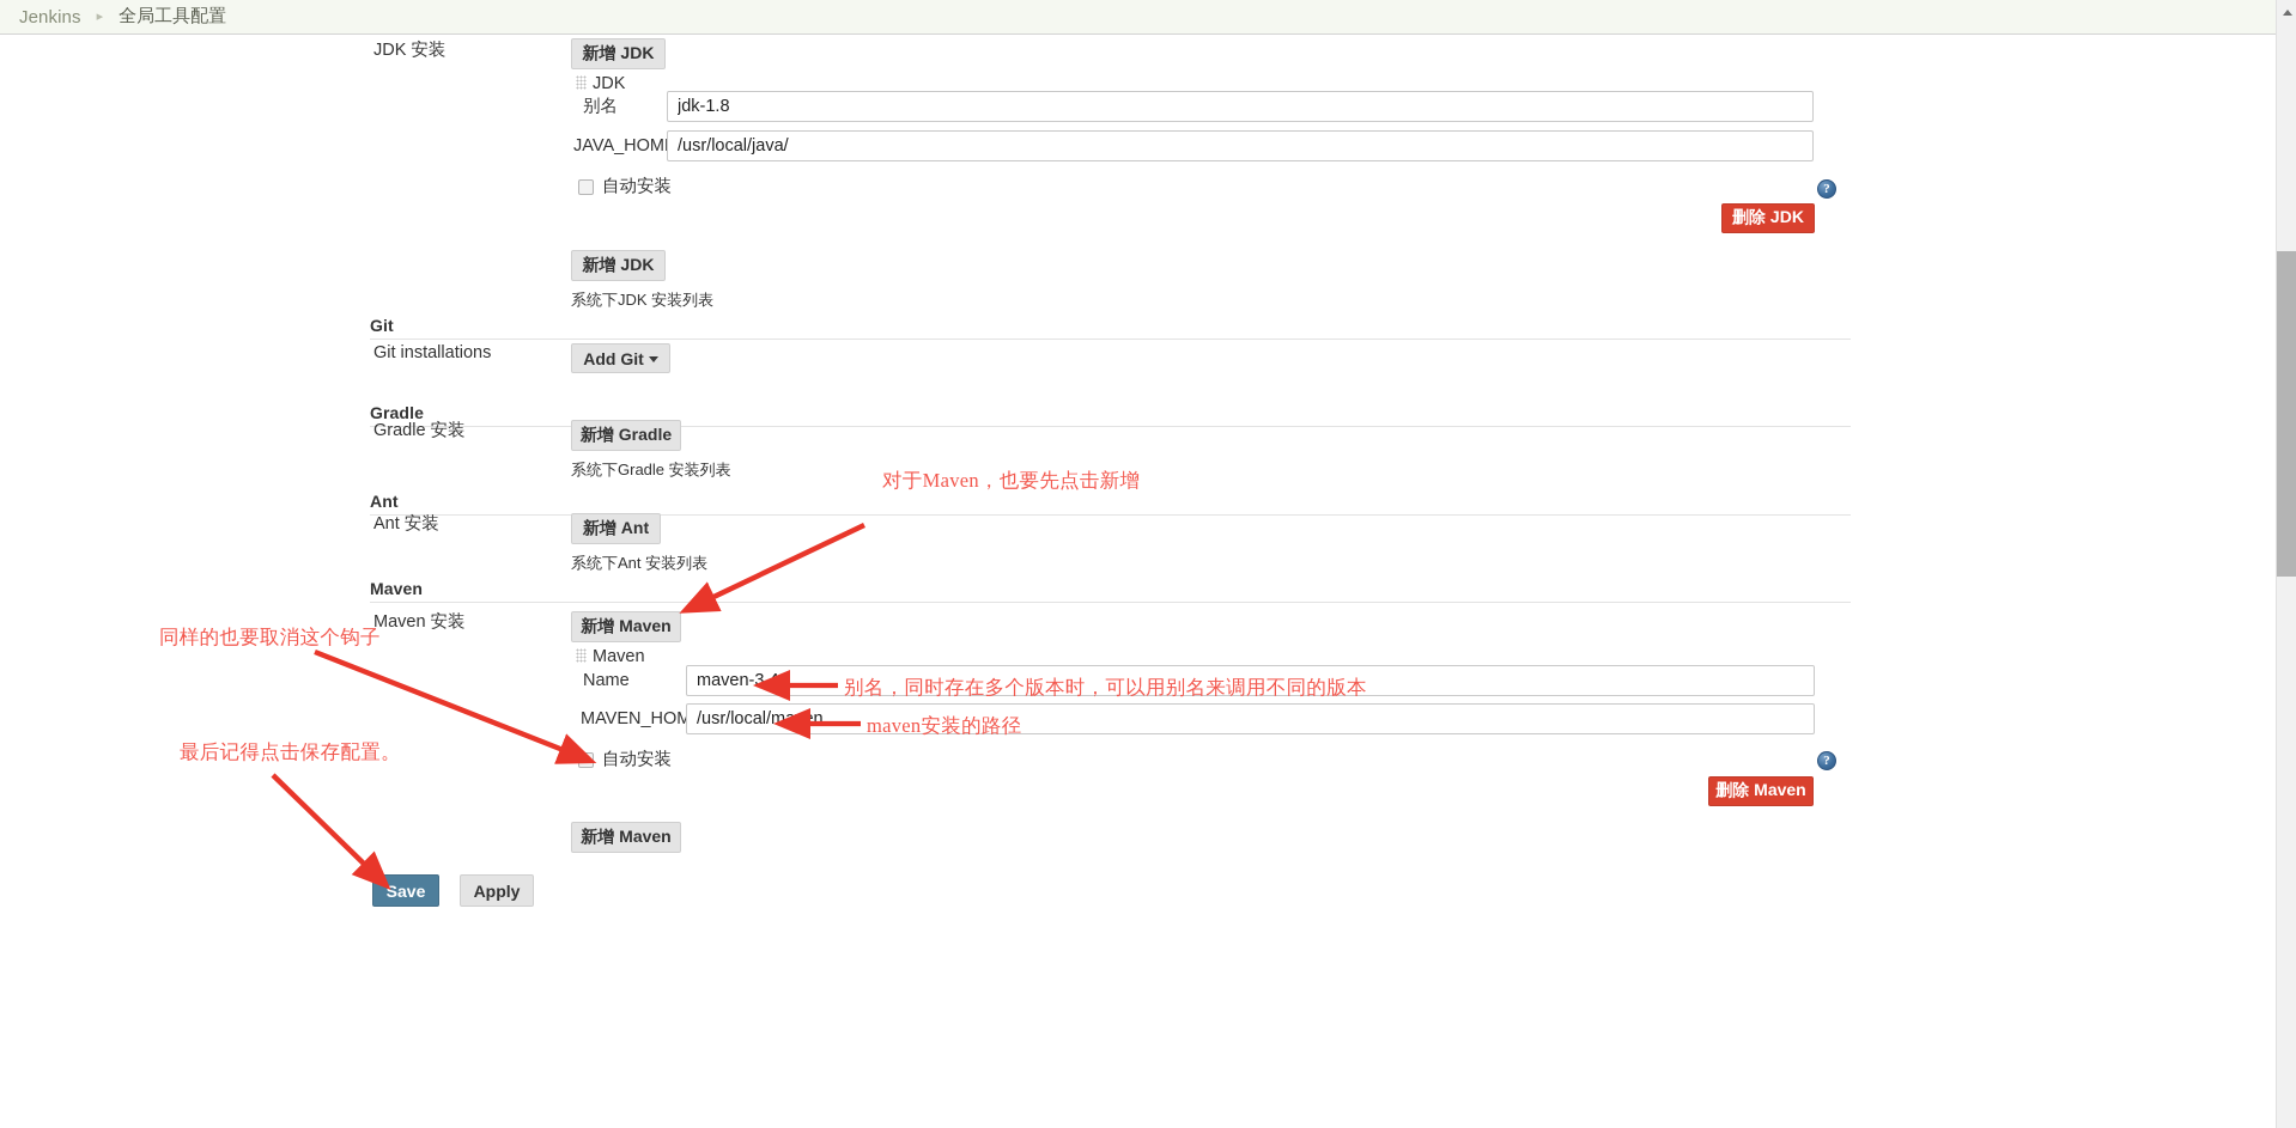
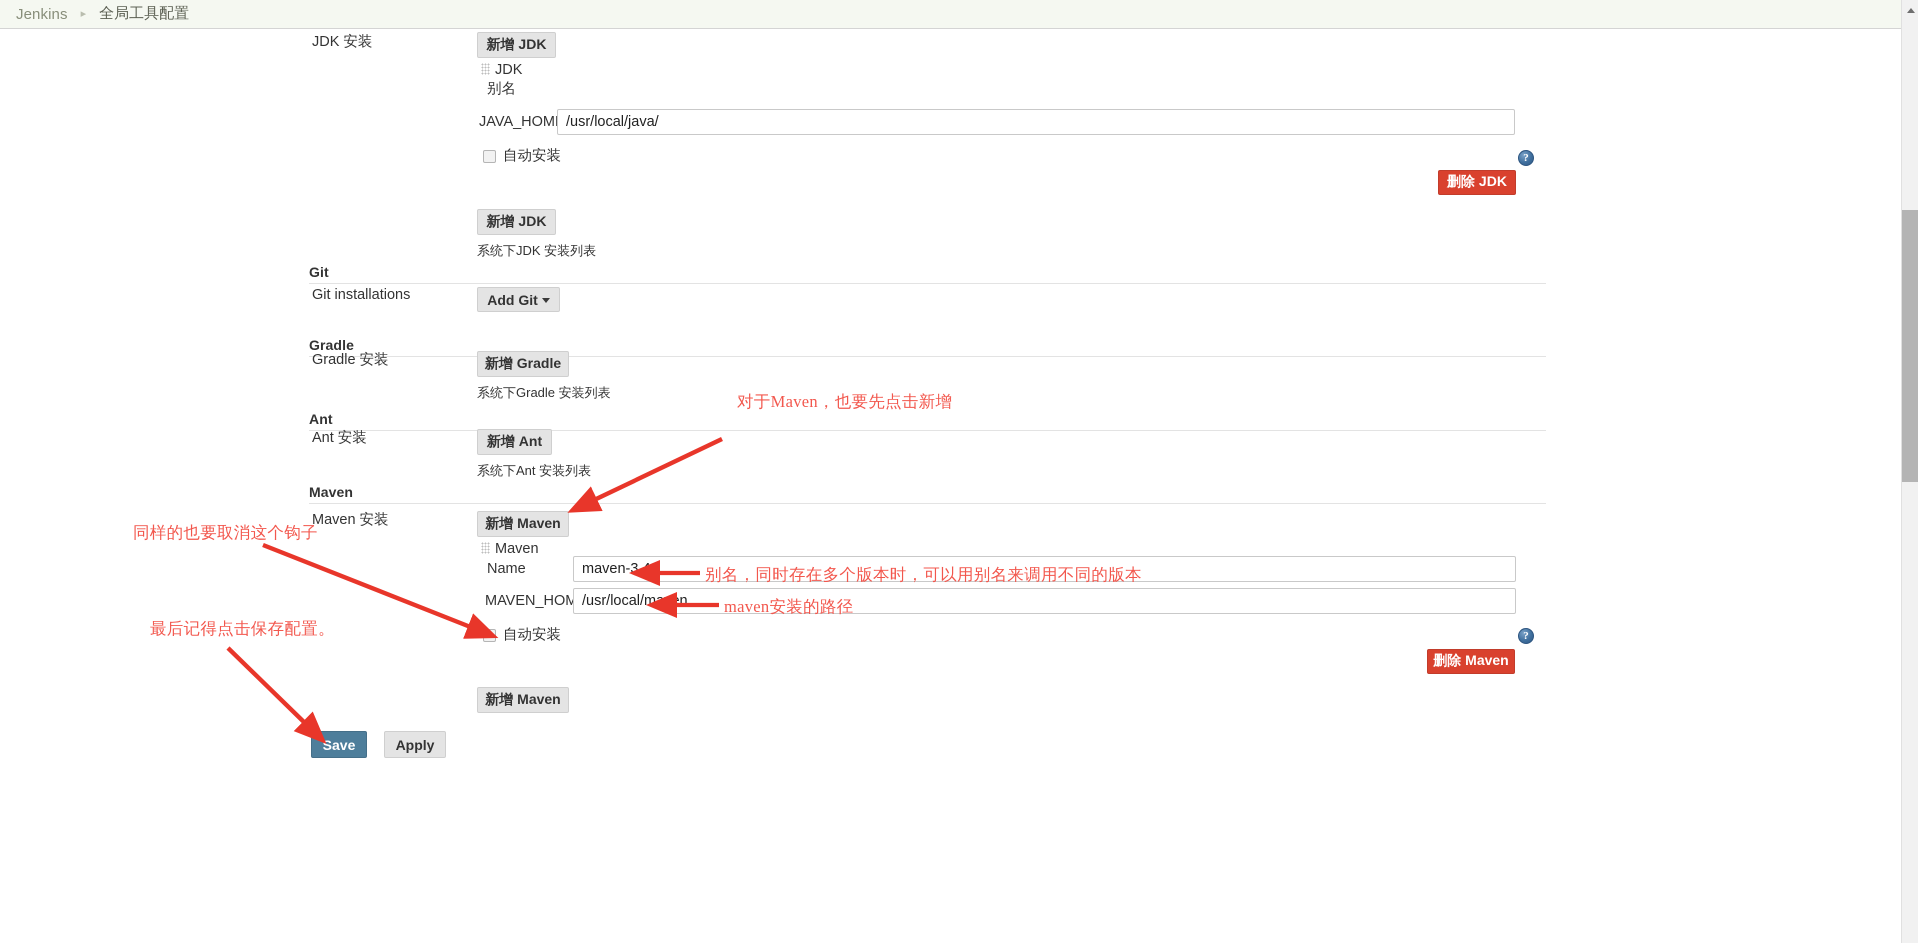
  Jenkins
  ▸
  全局工具配置
  JDK 安装
  新增 JDK
  JDK
  别名
- jdk-1.8
  JAVA_HOM
  /usr/local/java/
  自动安装
  ?
  删除 JDK
  新增 JDK
  系统下JDK 安装列表
  Git
  Git installations
  Add Git
  Gradle
  Gradle 安装
  新增 Gradle
  系统下Gradle 安装列表
  Ant
  Ant 安装
  新增 Ant
  系统下Ant 安装列表
  Maven
  Maven 安装
  新增 Maven
  Maven
  Name
  maven-3.4
  MAVEN_HOM
  /usr/local/maven
  自动安装
  ?
  删除 Maven
  新增 Maven
  Save
  Apply
  对于Maven，也要先点击新增
  同样的也要取消这个钩子
  最后记得点击保存配置。
  别名，同时存在多个版本时，可以用别名来调用不同的版本
  maven安装的路径
